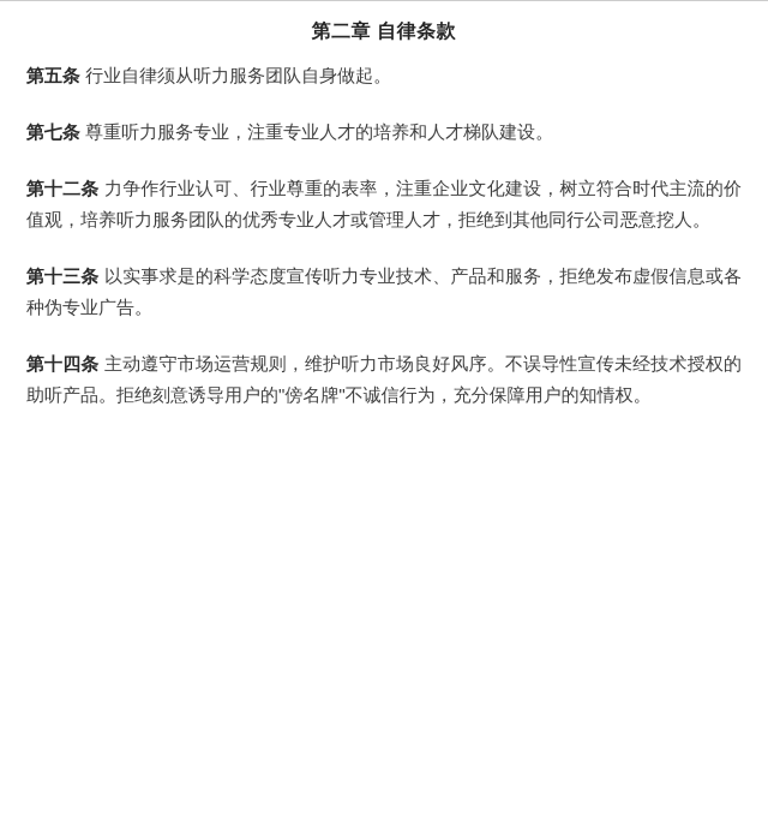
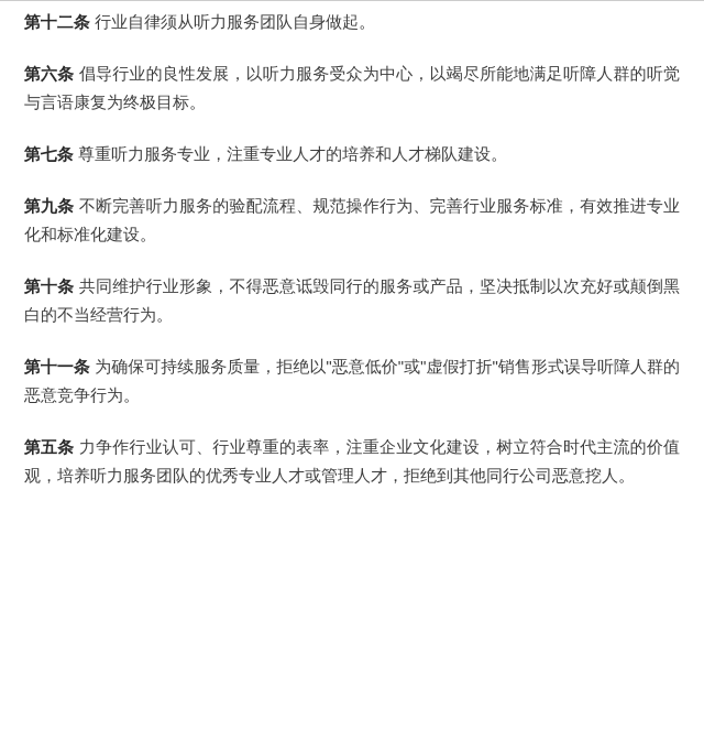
- 第二章 自律条款
- 第五条 行业自律须从听力服务团队自身做起。
+ 第十二条 行业自律须从听力服务团队自身做起。
+ 第六条 倡导行业的良性发展，以听力服务受众为中心，以竭尽所能地满足听障人群的听觉与言语康复为终极目标。
  第七条 尊重听力服务专业，注重专业人才的培养和人才梯队建设。
+ 第九条 不断完善听力服务的验配流程、规范操作行为、完善行业服务标准，有效推进专业化和标准化建设。
+ 第十条 共同维护行业形象，不得恶意诋毁同行的服务或产品，坚决抵制以次充好或颠倒黑白的不当经营行为。
+ 第十一条 为确保可持续服务质量，拒绝以"恶意低价"或"虚假打折"销售形式误导听障人群的恶意竞争行为。
- 第十二条 力争作行业认可、行业尊重的表率，注重企业文化建设，树立符合时代主流的价值观，培养听力服务团队的优秀专业人才或管理人才，拒绝到其他同行公司恶意挖人。
+ 第五条 力争作行业认可、行业尊重的表率，注重企业文化建设，树立符合时代主流的价值观，培养听力服务团队的优秀专业人才或管理人才，拒绝到其他同行公司恶意挖人。
- 第十三条 以实事求是的科学态度宣传听力专业技术、产品和服务，拒绝发布虚假信息或各种伪专业广告。
- 第十四条 主动遵守市场运营规则，维护听力市场良好风序。不误导性宣传未经技术授权的助听产品。拒绝刻意诱导用户的"傍名牌"不诚信行为，充分保障用户的知情权。
